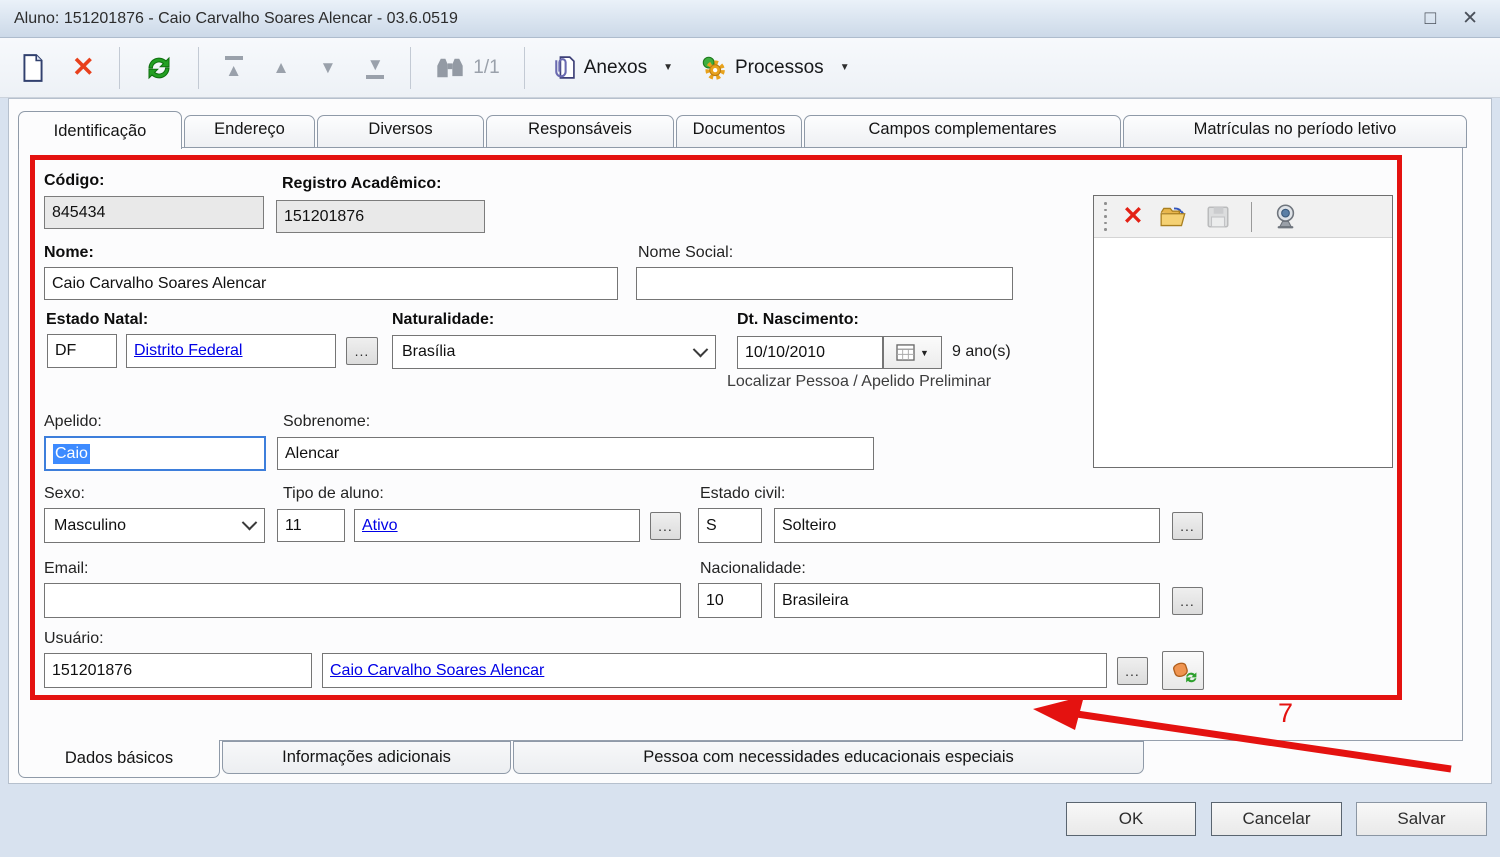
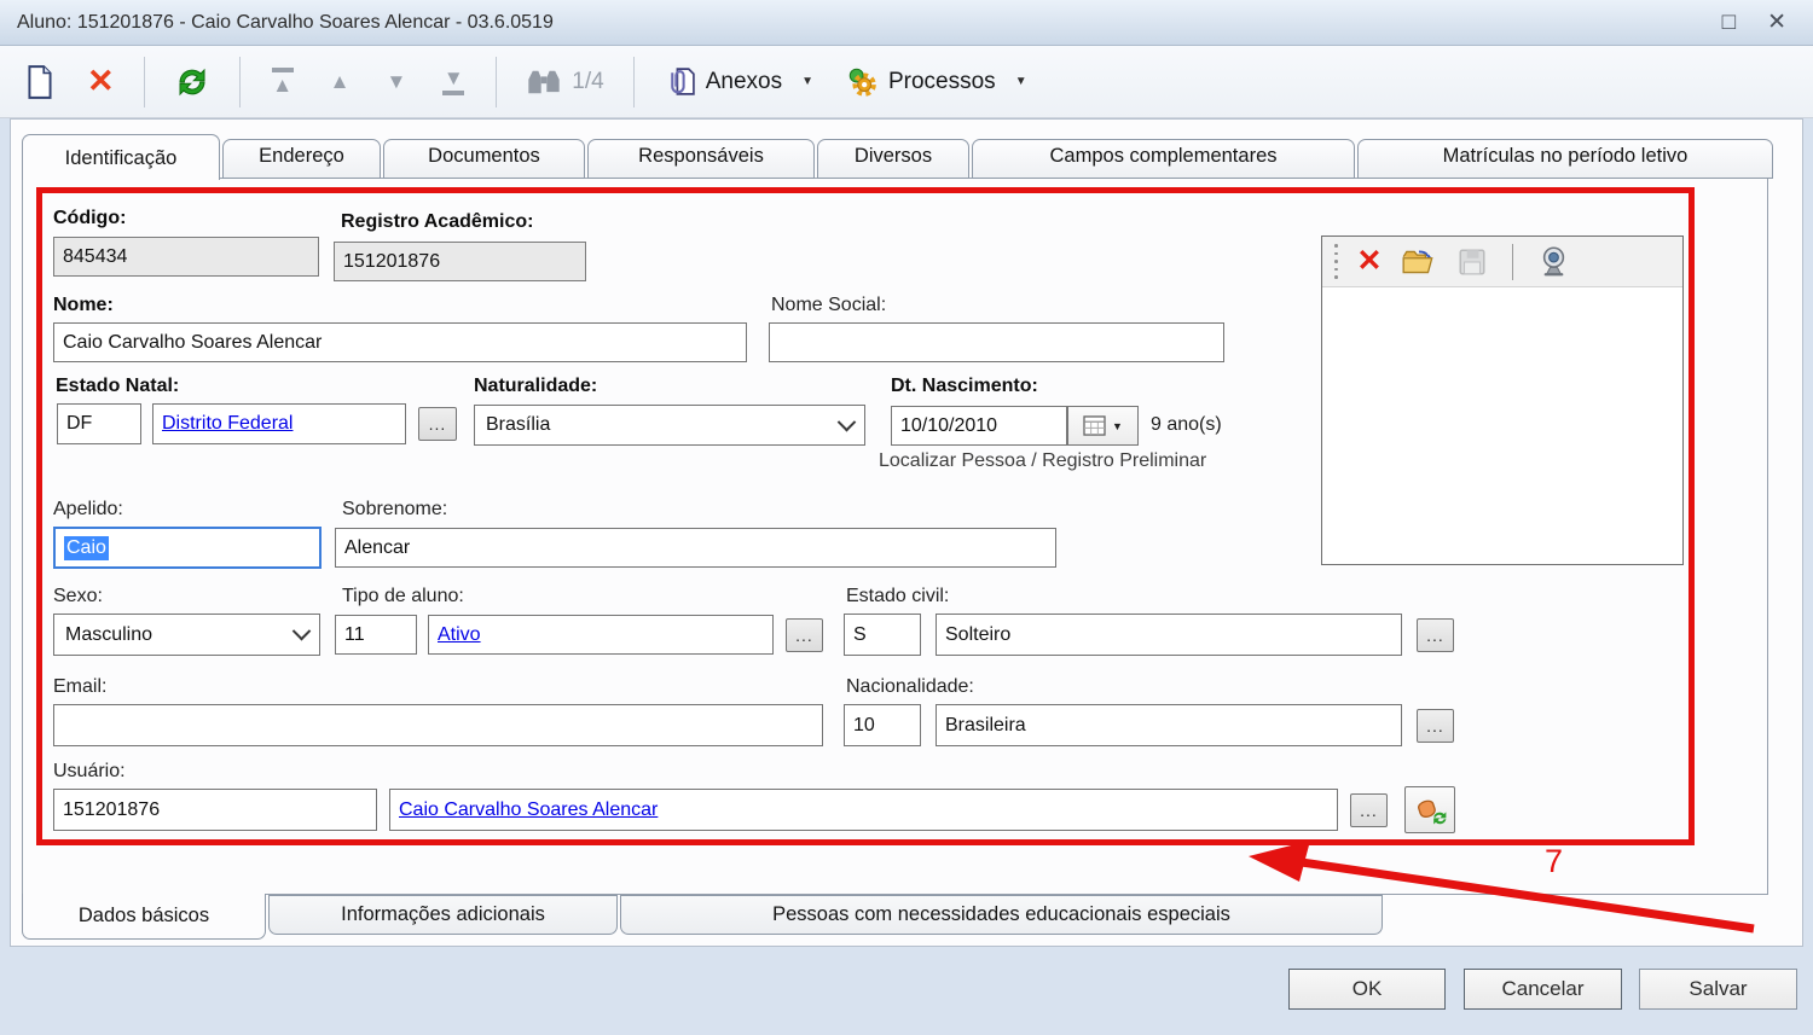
  Aluno: 151201876 - Caio Carvalho Soares Alencar - 03.6.0519
  □
  ✕
  ✕
  ▲
  ▲
  ▼
  ▼
- 1/1
+ 1/4
  Anexos
  ▼
  Processos
  ▼
  Identificação
  Endereço
- Diversos
+ Documentos
  Responsáveis
- Documentos
+ Diversos
  Campos complementares
  Matrículas no período letivo
  Código:
  845434
  Registro Acadêmico:
  151201876
  Nome:
  Caio Carvalho Soares Alencar
  Nome Social:
  Estado Natal:
  DF
  Distrito Federal
  ...
  Naturalidade:
  Brasília
  Dt. Nascimento:
  10/10/2010
  ▼
  9 ano(s)
- Localizar Pessoa / Apelido Preliminar
+ Localizar Pessoa / Registro Preliminar
  Apelido:
  Caio
  Sobrenome:
  Alencar
  Sexo:
  Masculino
  Tipo de aluno:
  11
  Ativo
  ...
  Estado civil:
  S
  Solteiro
  ...
  Email:
  Nacionalidade:
  10
  Brasileira
  ...
  Usuário:
  151201876
  Caio Carvalho Soares Alencar
  ...
  ✕
  Dados básicos
  Informações adicionais
- Pessoa com necessidades educacionais especiais
+ Pessoas com necessidades educacionais especiais
  OK
  Cancelar
  Salvar
  7
